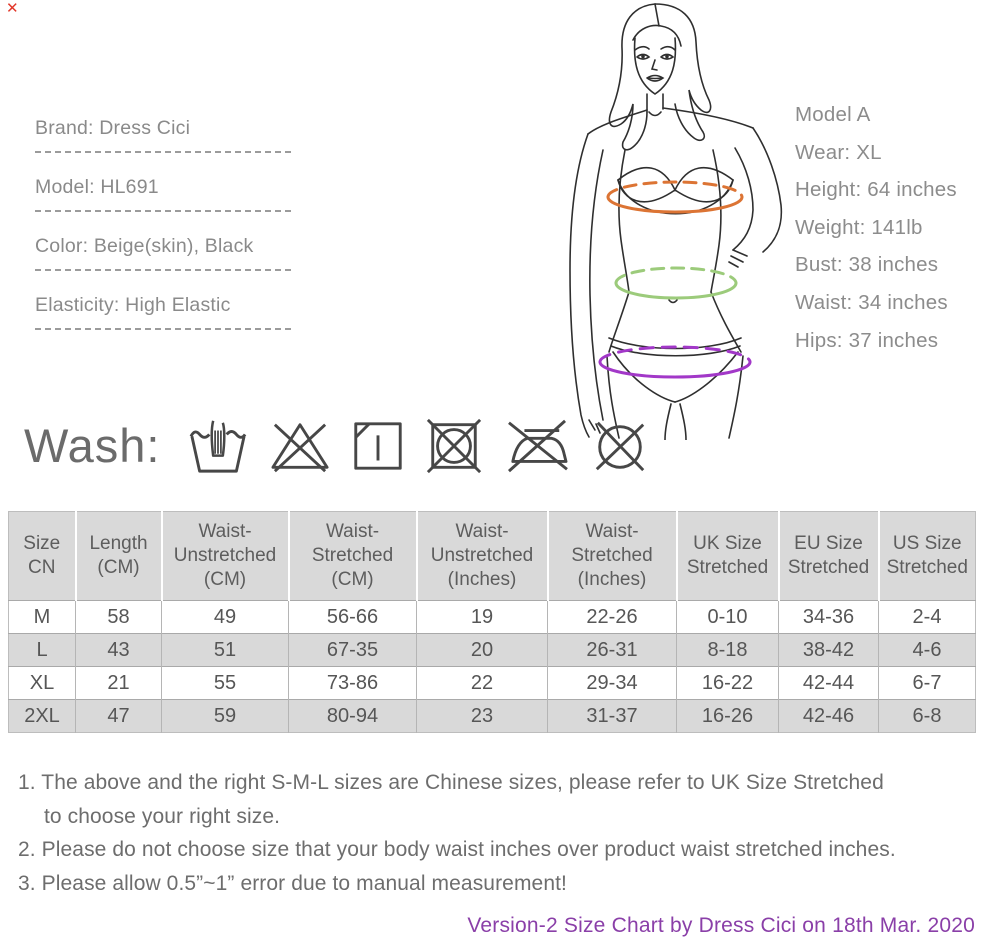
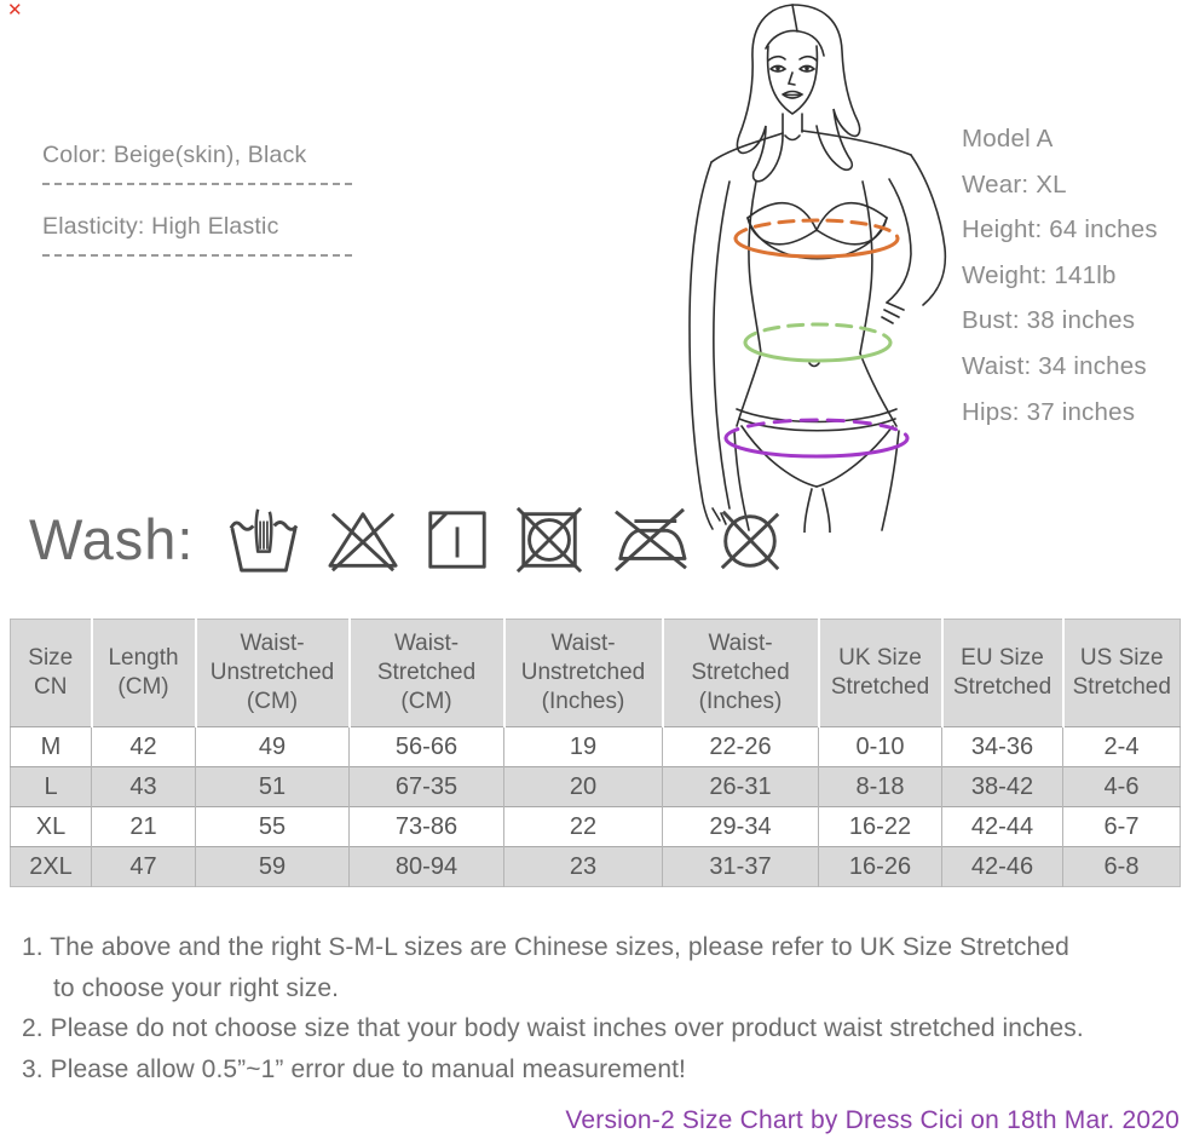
  ✕
- Brand: Dress Cici
- Model: HL691
  Color: Beige(skin), Black
  Elasticity: High Elastic
  Model A
  Wear: XL
  Height: 64 inches
  Weight: 141lb
  Bust: 38 inches
  Waist: 34 inches
  Hips: 37 inches
  Wash:
  Size CN	Length (CM)	Waist-Unstretched (CM)	Waist-Stretched (CM)	Waist-Unstretched (Inches)	Waist-Stretched (Inches)	UK Size Stretched	EU Size Stretched	US Size Stretched
- M	58	49	56-66	19	22-26	0-10	34-36	2-4
+ M	42	49	56-66	19	22-26	0-10	34-36	2-4
  L	43	51	67-35	20	26-31	8-18	38-42	4-6
  XL	21	55	73-86	22	29-34	16-22	42-44	6-7
  2XL	47	59	80-94	23	31-37	16-26	42-46	6-8
  1. The above and the right S-M-L sizes are Chinese sizes, please refer to UK Size Stretched
  to choose your right size.
  2. Please do not choose size that your body waist inches over product waist stretched inches.
  3. Please allow 0.5”~1” error due to manual measurement!
  Version-2 Size Chart by Dress Cici on 18th Mar. 2020
